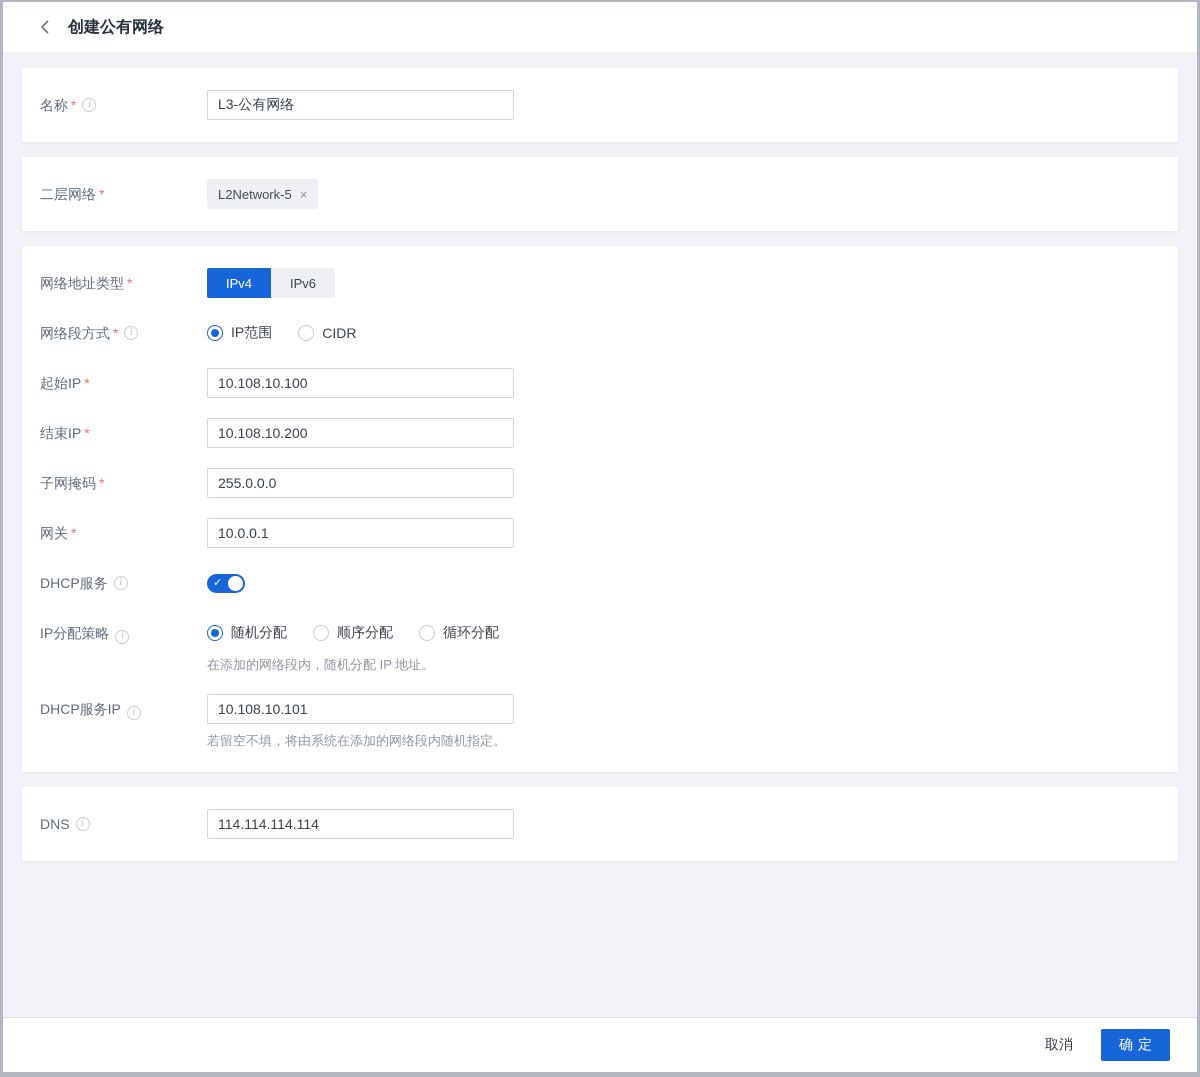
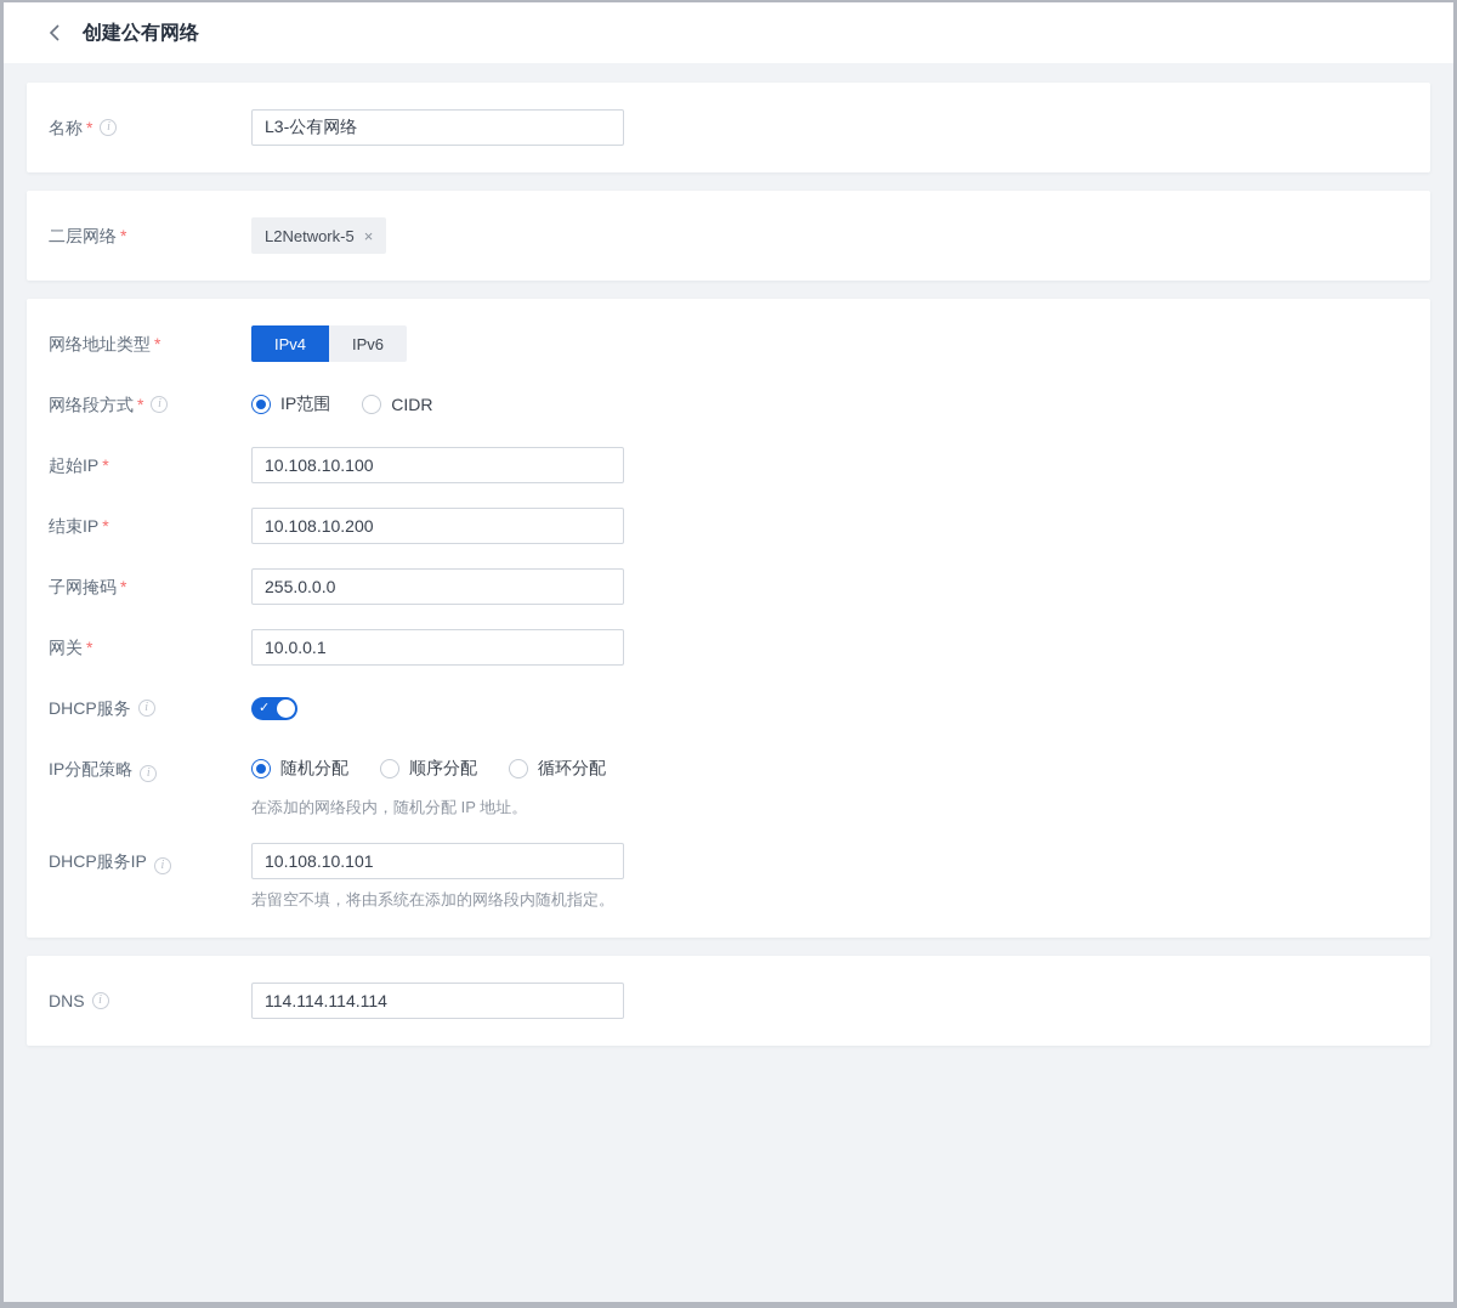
  创建公有网络
  名称
  *
  i
  L3-公有网络
  二层网络
  *
  L2Network-5
  ×
  网络地址类型
  *
  IPv4
  IPv6
  网络段方式
  *
  i
  IP范围
  CIDR
  起始IP
  *
  10.108.10.100
  结束IP
  *
  10.108.10.200
  子网掩码
  *
  255.0.0.0
  网关
  *
  10.0.0.1
  DHCP服务
  i
  ✓
  IP分配策略
  i
  随机分配
  顺序分配
  循环分配
  在添加的网络段内，随机分配 IP 地址。
  DHCP服务IP
  i
  10.108.10.101
  若留空不填，将由系统在添加的网络段内随机指定。
  DNS
  i
  114.114.114.114
- 取消
- 确定
